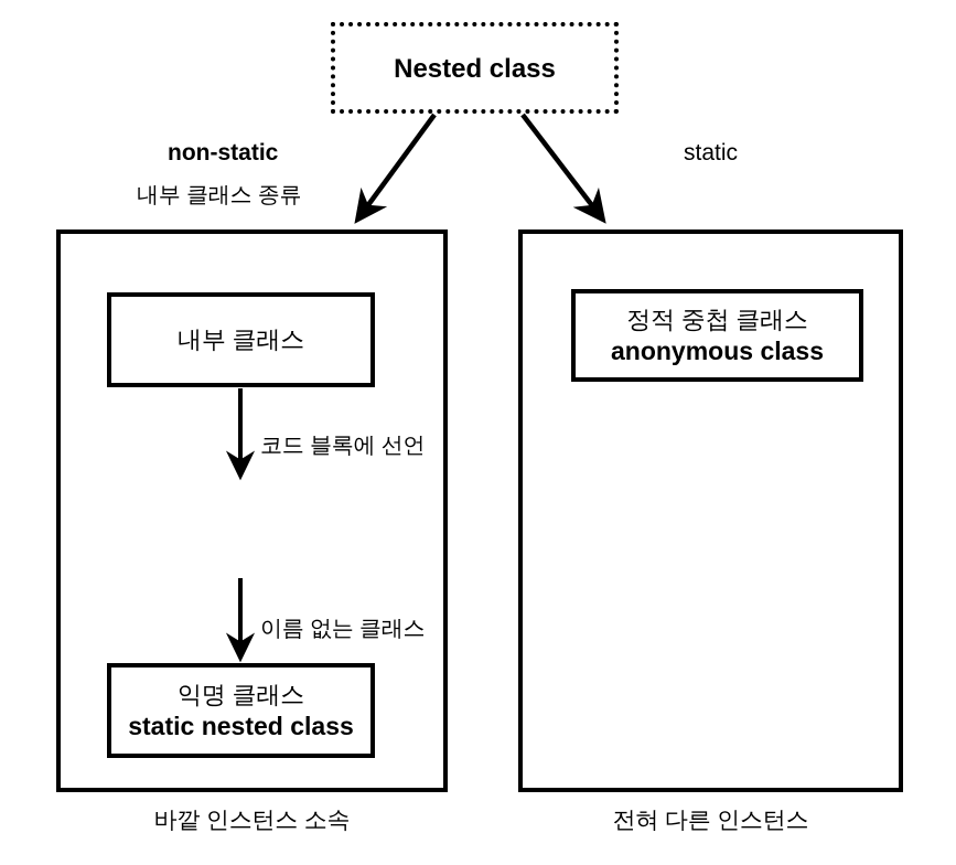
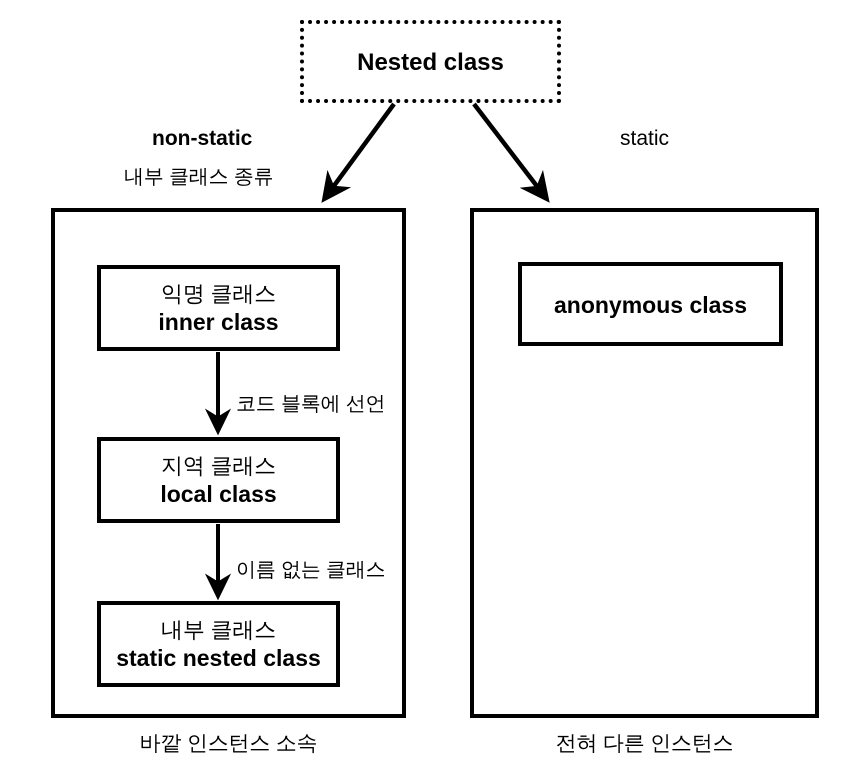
  Nested class
  non-static
  내부 클래스 종류
  static
- 내부 클래스
+ 익명 클래스
+ inner class
+ 지역 클래스
+ local class
- 익명 클래스
+ 내부 클래스
  static nested class
- 정적 중첩 클래스
  anonymous class
  코드 블록에 선언
  이름 없는 클래스
  바깥 인스턴스 소속
  전혀 다른 인스턴스
